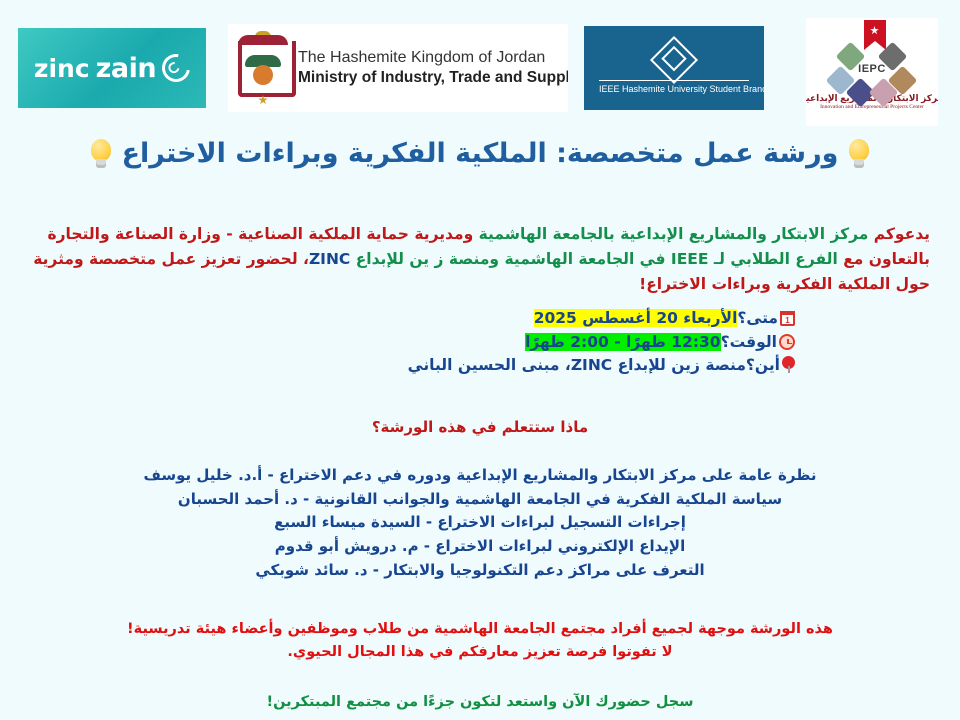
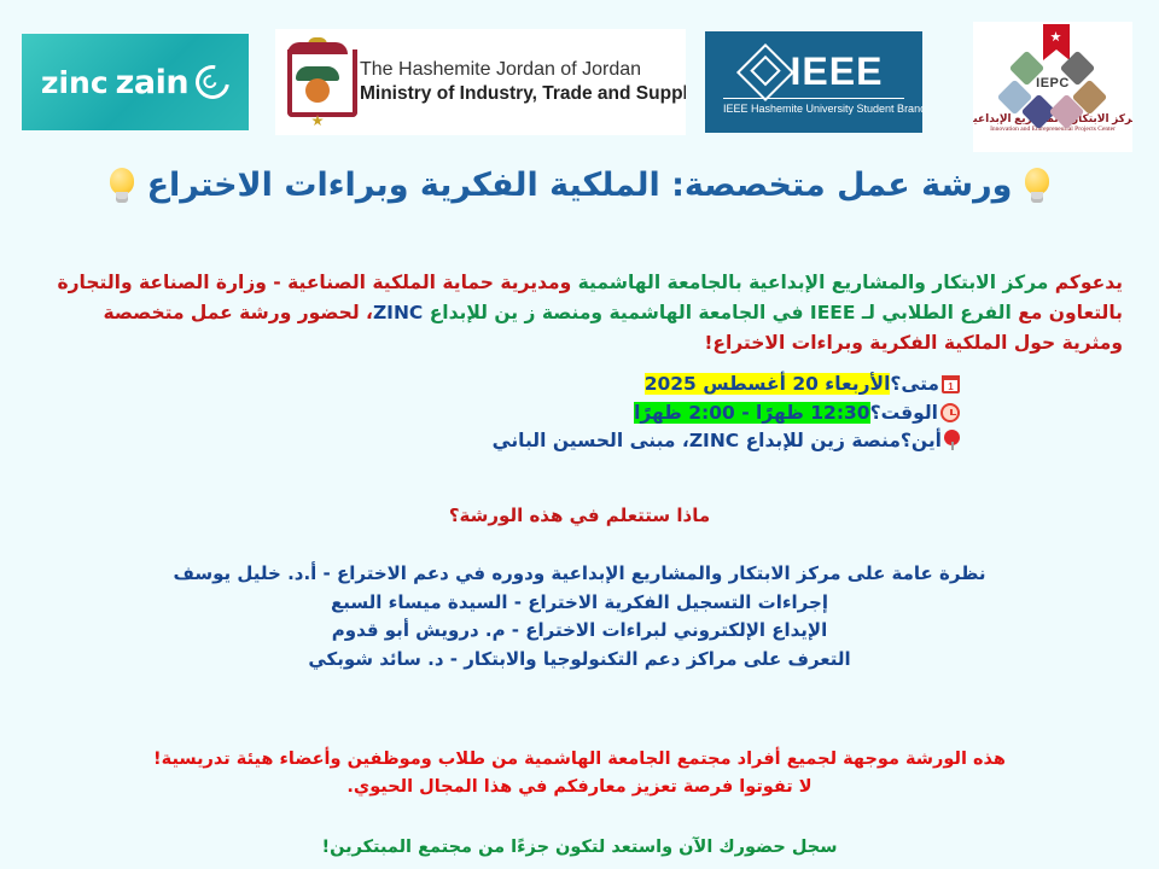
  zain
  zinc
- The Hashemite Kingdom of Jordan
+ The Hashemite Jordan of Jordan
  Ministry of Industry, Trade and Suppl
+ IEEE
  IEEE Hashemite University Student Bran
  IEPC
  ركز الابتكاميع الإبداعي
  ورشة عمل متخصصة: الملكية الفكرية وبراءات الاختراع
- يدعوكم مركز الابتكار والمشاريع الإبداعية بالجامعة الهاشمية ومديرية حماية الملكية الصناعية - وزارة الصناعة والتجارة بالتعاون مع الفرع الطلابي لـ IEEE في الجامعة الهاشمية ومنصة ز ين للإبداع ZINC، لحضور تعزيز عمل متخصصة ومثرية حول الملكية الفكرية وبراءات الاختراع!
+ يدعوكم مركز الابتكار والمشاريع الإبداعية بالجامعة الهاشمية ومديرية حماية الملكية الصناعية - وزارة الصناعة والتجارة بالتعاون مع الفرع الطلابي لـ IEEE في الجامعة الهاشمية ومنصة ز ين للإبداع ZINC، لحضور ورشة عمل متخصصة ومثرية حول الملكية الفكرية وبراءات الاختراع!
  متى؟الأربعاء 20 أغسطس 2025
  الوقت؟12:30 ظهرًا - 2:00 ظهرًا
  أين؟منصة زين للإبداع ZINC، مبنى الحسين الباني
  ماذا ستتعلم في هذه الورشة؟
  نظرة عامة على مركز الابتكار والمشاريع الإبداعية ودوره في دعم الاختراع - أ.د. خليل يوسف
- سياسة الملكية الفكرية في الجامعة الهاشمية والجوانب القانونية - د. أحمد الحسبان
- إجراءات التسجيل لبراءات الاختراع - السيدة ميساء السبع
+ إجراءات التسجيل الفكرية الاختراع - السيدة ميساء السبع
  الإيداع الإلكتروني لبراءات الاختراع - م. درويش أبو قدوم
  التعرف على مراكز دعم التكنولوجيا والابتكار - د. سائد شوبكي
  هذه الورشة موجهة لجميع أفراد مجتمع الجامعة الهاشمية من طلاب وموظفين وأعضاء هيئة تدريسية!
  لا تفوتوا فرصة تعزيز معارفكم في هذا المجال الحيوي.
  سجل حضورك الآن واستعد لتكون جزءًا من مجتمع المبتكرين!
